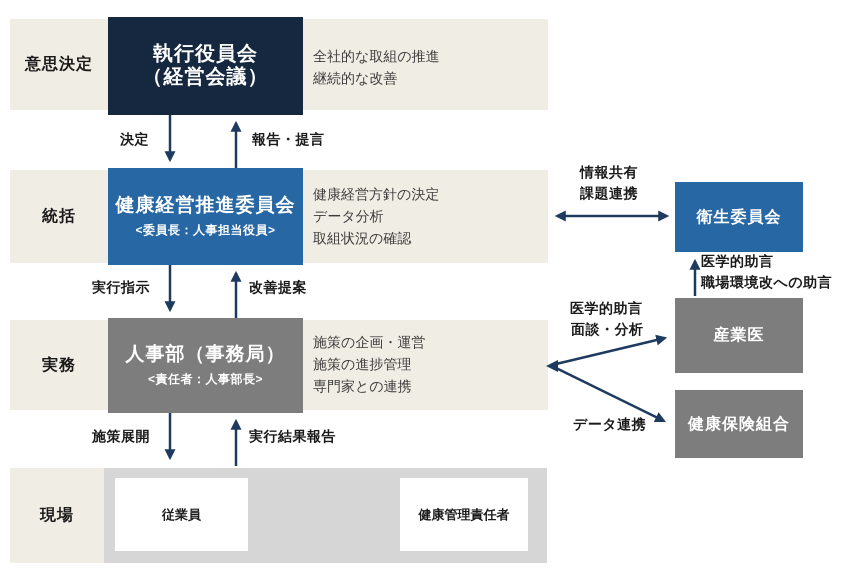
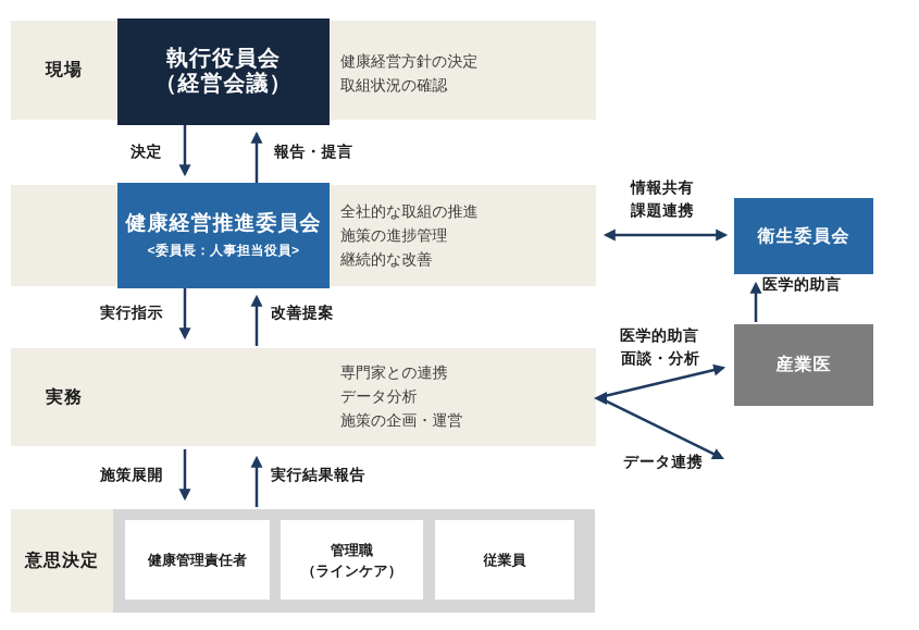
- 意思決定
+ 現場
- 統括
  実務
- 現場
+ 意思決定
  執行役員会
  （経営会議）
  健康経営推進委員会
  <委員長：人事担当役員>
- 人事部（事務局）
- <責任者：人事部長>
- 全社的な取組の推進
+ 健康経営方針の決定
- 継続的な改善
+ 取組状況の確認
- 健康経営方針の決定
+ 全社的な取組の推進
- データ分析
+ 施策の進捗管理
- 取組状況の確認
+ 継続的な改善
- 施策の企画・運営
+ 専門家との連携
- 施策の進捗管理
+ データ分析
- 専門家との連携
+ 施策の企画・運営
- 従業員
+ 健康管理責任者
+ 管理職
+ （ラインケア）
- 健康管理責任者
+ 従業員
  衛生委員会
  産業医
- 健康保険組合
  決定
  報告・提言
  実行指示
  改善提案
  施策展開
  実行結果報告
  情報共有
  課題連携
  医学的助言
- 職場環境改への助言
  医学的助言
  面談・分析
  データ連携
